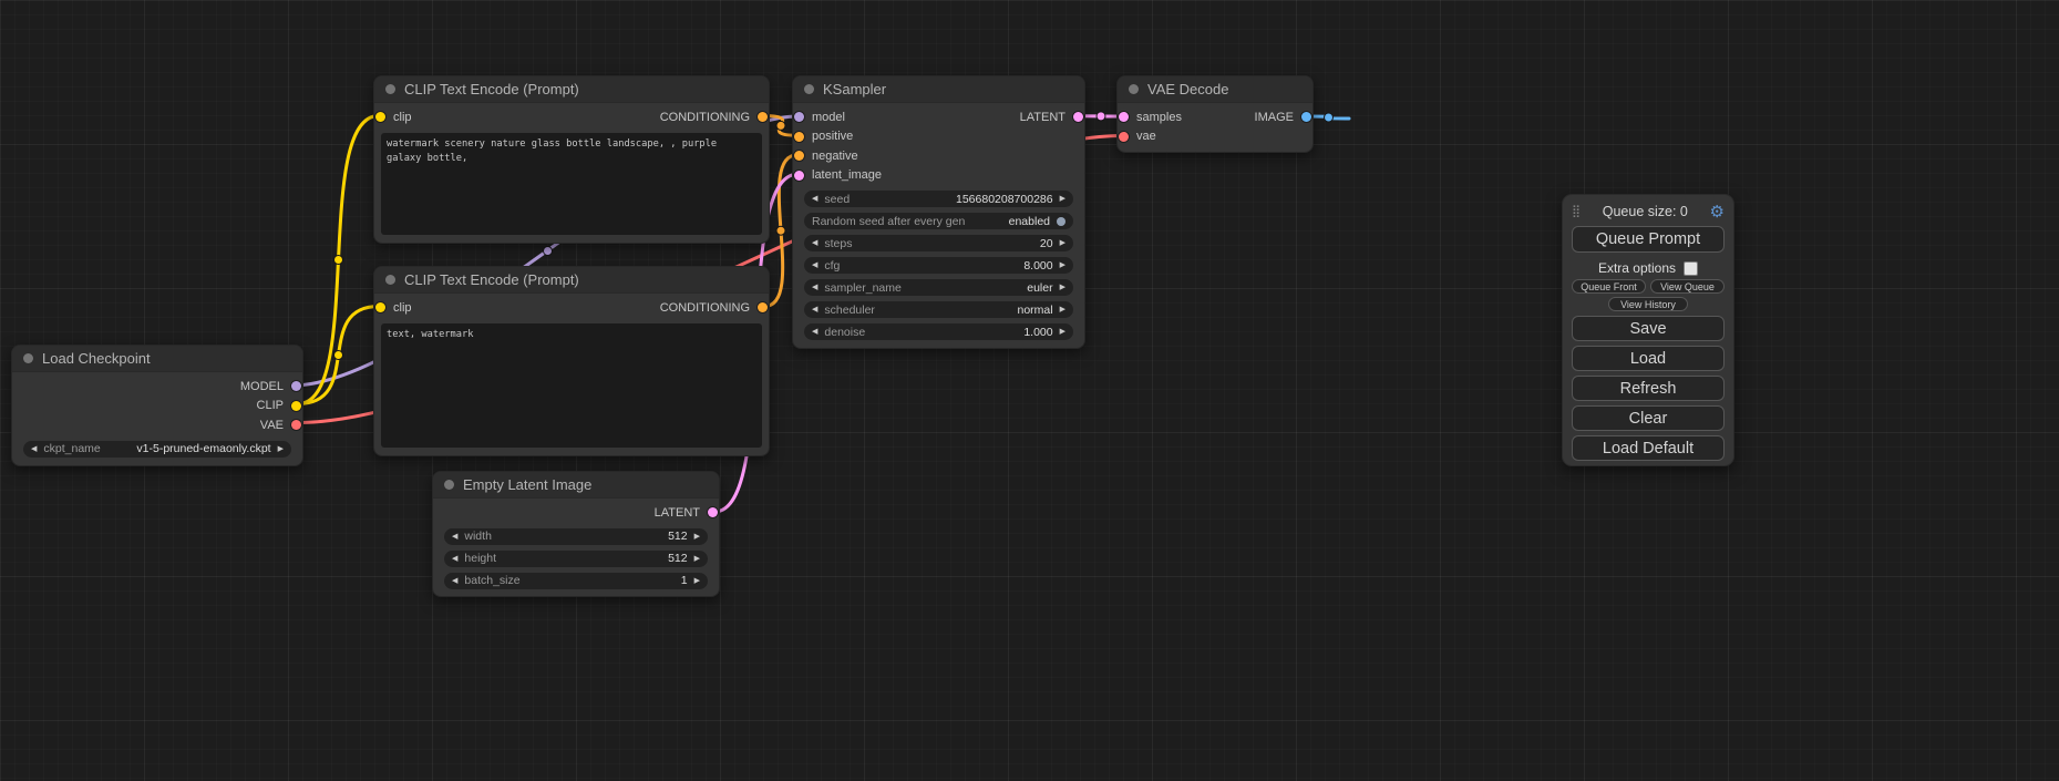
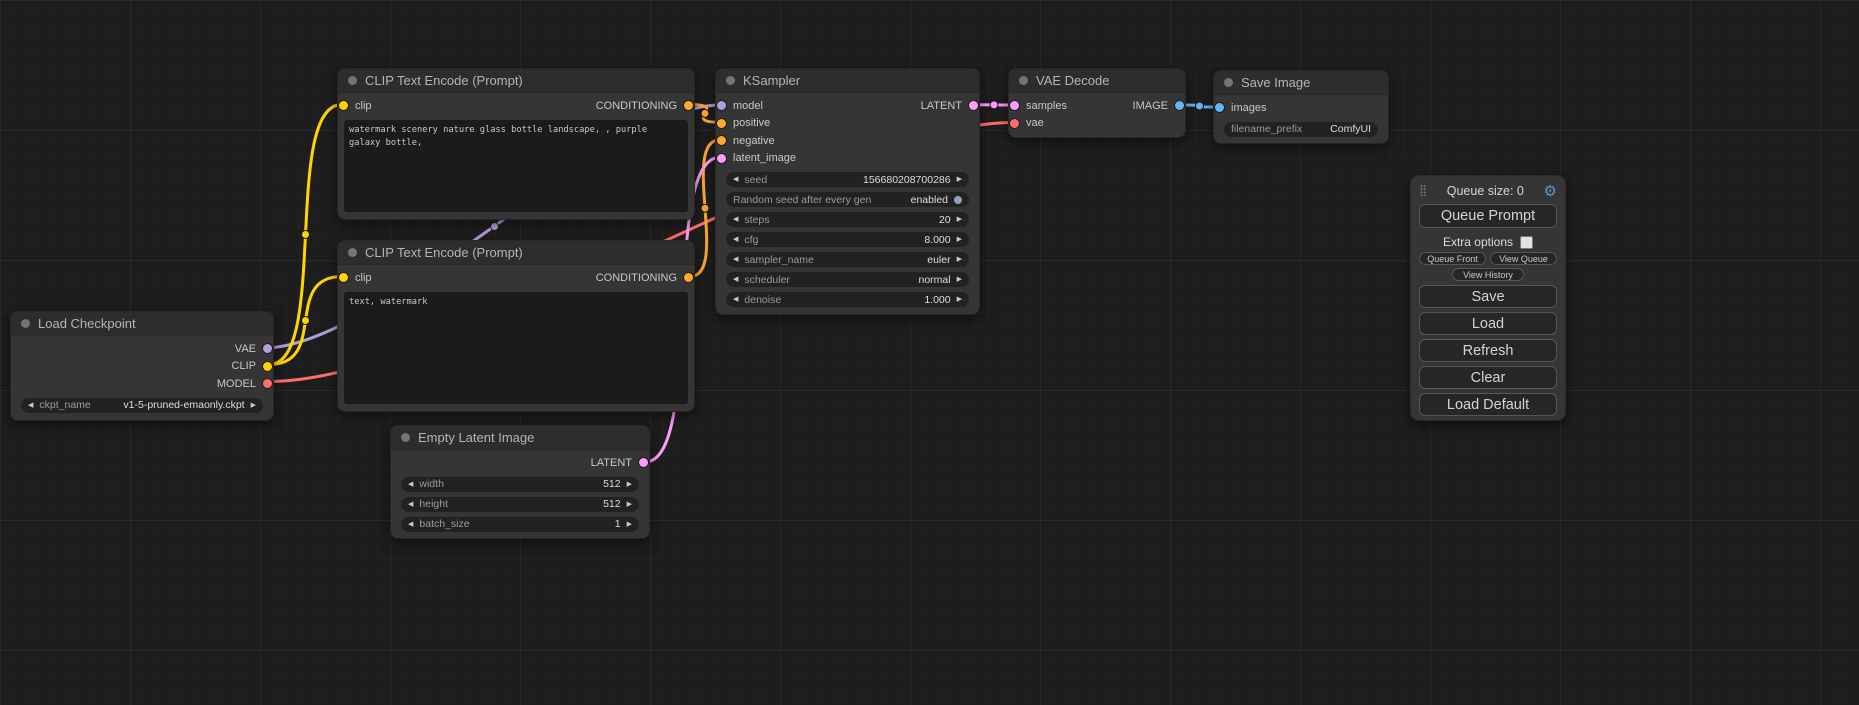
  Load Checkpoint
- MODEL
+ VAE
  CLIP
- VAE
+ MODEL
  ckpt_name
  v1-5-pruned-emaonly.ckpt
  CLIP Text Encode (Prompt)
  clip
  CONDITIONING
  watermark scenery nature glass bottle landscape, , purple galaxy bottle,
  CLIP Text Encode (Prompt)
  clip
  CONDITIONING
  text, watermark
  Empty Latent Image
  LATENT
  width
  512
  height
  512
  batch_size
  1
  KSampler
  model
  positive
  negative
  latent_image
  LATENT
  seed
  156680208700286
  Random seed after every gen
  enabled
  steps
  20
  cfg
  8.000
  sampler_name
  euler
  scheduler
  normal
  denoise
  1.000
  VAE Decode
  samples
  vae
  IMAGE
+ Save Image
+ images
+ filename_prefix
+ ComfyUI
  ⣿
  Queue size: 0
  ⚙
  Queue Prompt
  Extra options
  Queue Front
  View Queue
  View History
  Save
  Load
  Refresh
  Clear
  Load Default
